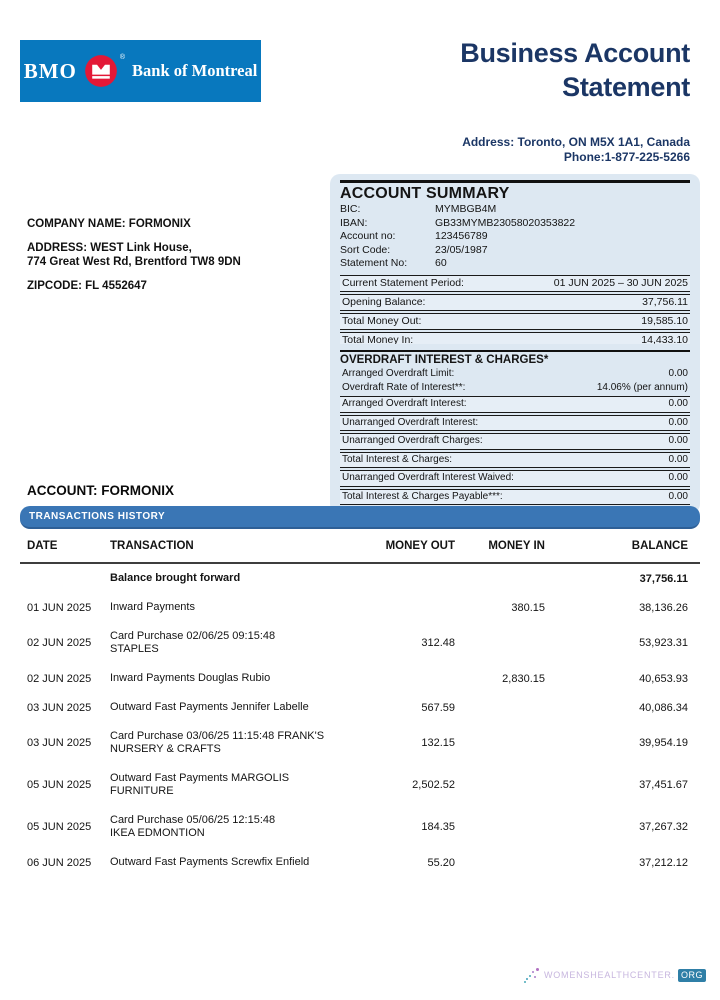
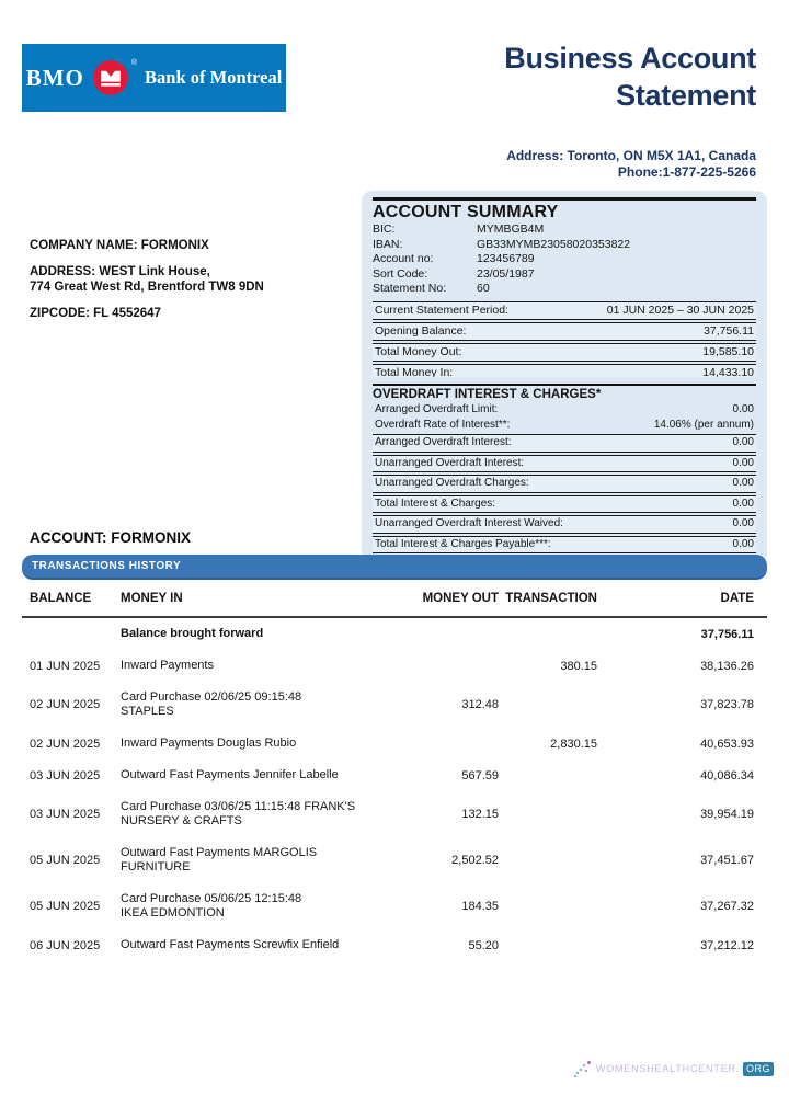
  BMO
  Bank of Montreal
  Business Account
  Statement
  Address: Toronto, ON M5X 1A1, Canada
  Phone:1-877-225-5266
  COMPANY NAME: FORMONIX
  ADDRESS: WEST Link House,
  774 Great West Rd, Brentford TW8 9DN
  ZIPCODE: FL 4552647
  ACCOUNT SUMMARY
  BIC:
  MYMBGB4M
  IBAN:
  GB33MYMB23058020353822
  Account no:
  123456789
  Sort Code:
  23/05/1987
  Statement No:
  60
  Current Statement Period:
  01 JUN 2025 – 30 JUN 2025
  Opening Balance:
  37,756.11
  Total Money Out:
  19,585.10
  Total Money In:
  14,433.10
  OVERDRAFT INTEREST & CHARGES*
  Arranged Overdraft Limit:
  0.00
  Overdraft Rate of Interest**:
  14.06% (per annum)
  Arranged Overdraft Interest:
  0.00
  Unarranged Overdraft Interest:
  0.00
  Unarranged Overdraft Charges:
  0.00
  Total Interest & Charges:
  0.00
  Unarranged Overdraft Interest Waived:
  0.00
  Total Interest & Charges Payable***:
  0.00
  ACCOUNT: FORMONIX
  TRANSACTIONS HISTORY
- DATE
+ BALANCE
- TRANSACTION
+ MONEY IN
  MONEY OUT
- MONEY IN
+ TRANSACTION
- BALANCE
+ DATE
  Balance brought forward
  37,756.11
  01 JUN 2025
  Inward Payments
  380.15
  38,136.26
  02 JUN 2025
  Card Purchase 02/06/25 09:15:48
  STAPLES
  312.48
- 53,923.31
+ 37,823.78
  02 JUN 2025
  Inward Payments Douglas Rubio
  2,830.15
  40,653.93
  03 JUN 2025
  Outward Fast Payments Jennifer Labelle
  567.59
  40,086.34
  03 JUN 2025
  Card Purchase 03/06/25 11:15:48 FRANK'S
  NURSERY & CRAFTS
  132.15
  39,954.19
  05 JUN 2025
  Outward Fast Payments MARGOLIS
  FURNITURE
  2,502.52
  37,451.67
  05 JUN 2025
  Card Purchase 05/06/25 12:15:48
  IKEA EDMONTION
  184.35
  37,267.32
  06 JUN 2025
  Outward Fast Payments Screwfix Enfield
  55.20
  37,212.12
  WOMENSHEALTHCENTER.
  ORG
